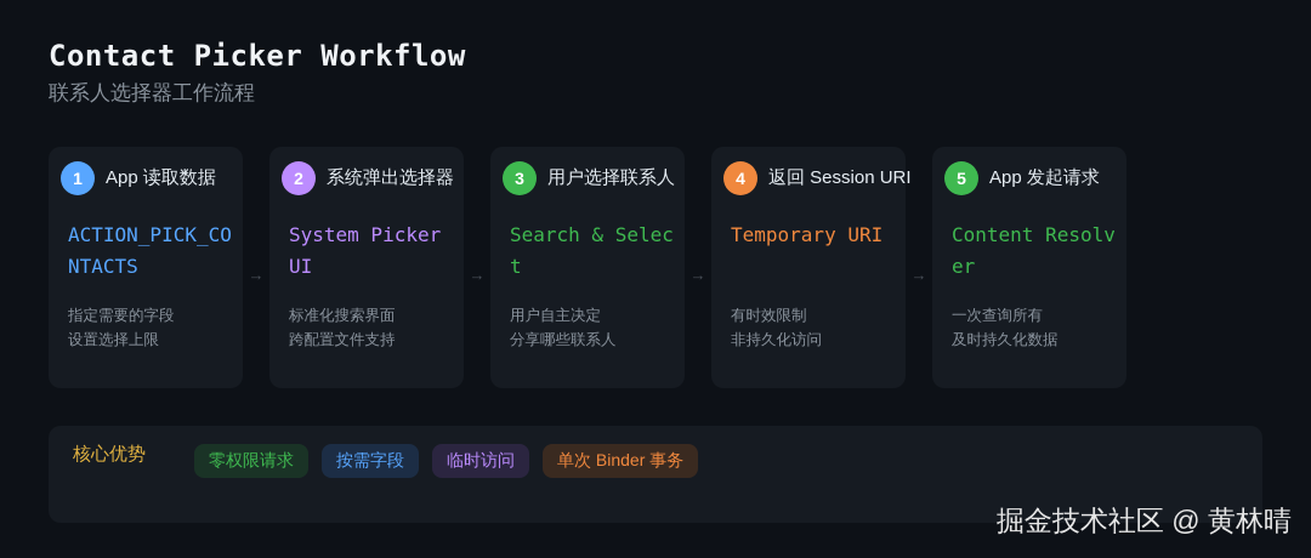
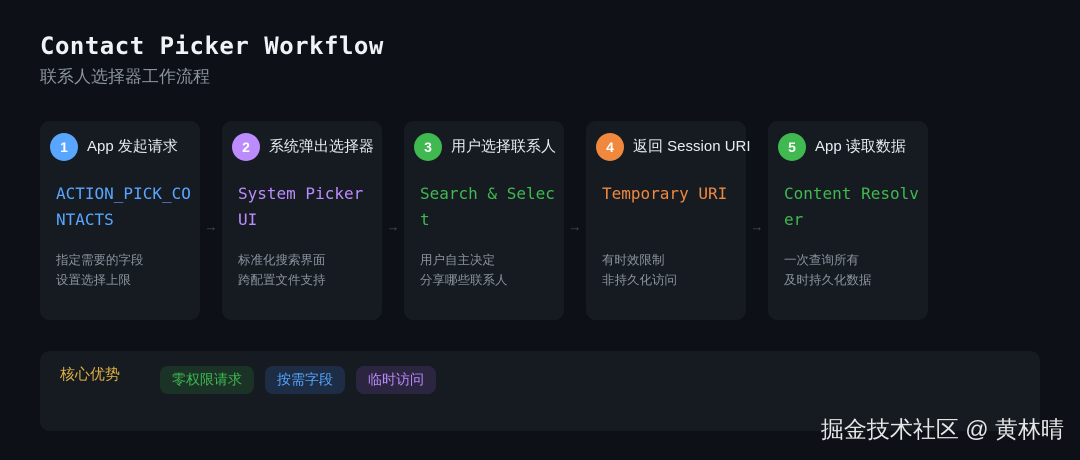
  Contact Picker Workflow
  联系人选择器工作流程
  1
- App 读取数据
+ App 发起请求
  ACTION_PICK_CONTACTS
  指定需要的字段
  设置选择上限
  →
  2
  系统弹出选择器
  System Picker UI
  标准化搜索界面
  跨配置文件支持
  →
  3
  用户选择联系人
  Search & Select
  用户自主决定
  分享哪些联系人
  →
  4
  返回 Session URI
  Temporary URI
  有时效限制
  非持久化访问
  →
  5
- App 发起请求
+ App 读取数据
  Content Resolver
  一次查询所有
  及时持久化数据
  核心优势
  零权限请求
  按需字段
  临时访问
- 单次 Binder 事务
  掘金技术社区 @ 黄林晴
